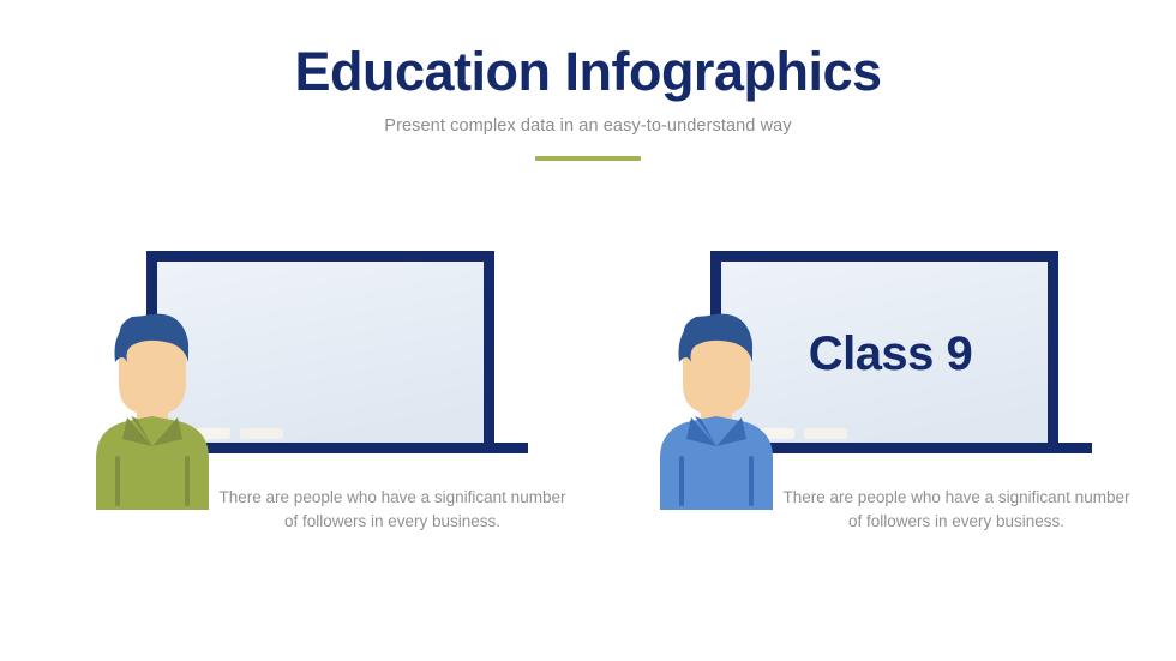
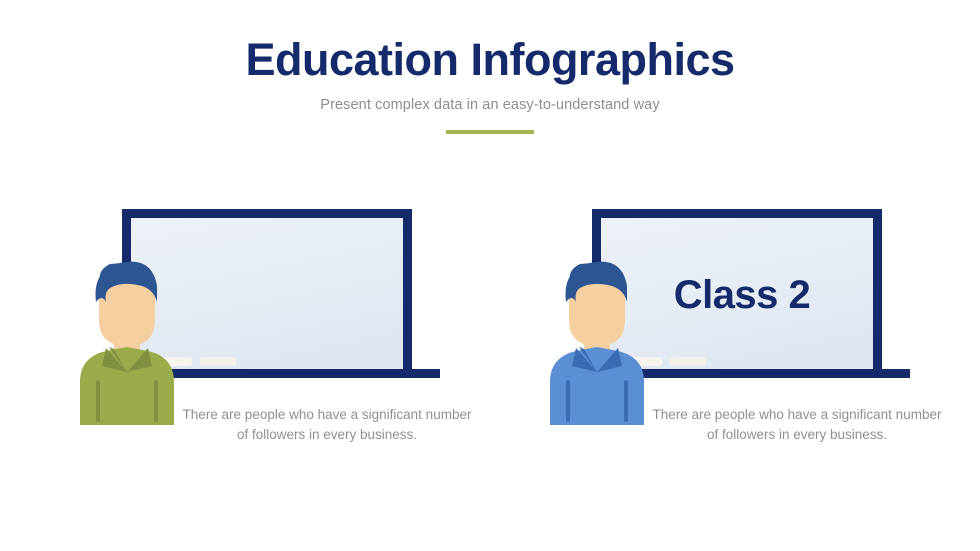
  Education Infographics
  Present complex data in an easy-to-understand way
  There are people who have a significant number of followers in every business.
- Class 9
+ Class 2
  There are people who have a significant number of followers in every business.
